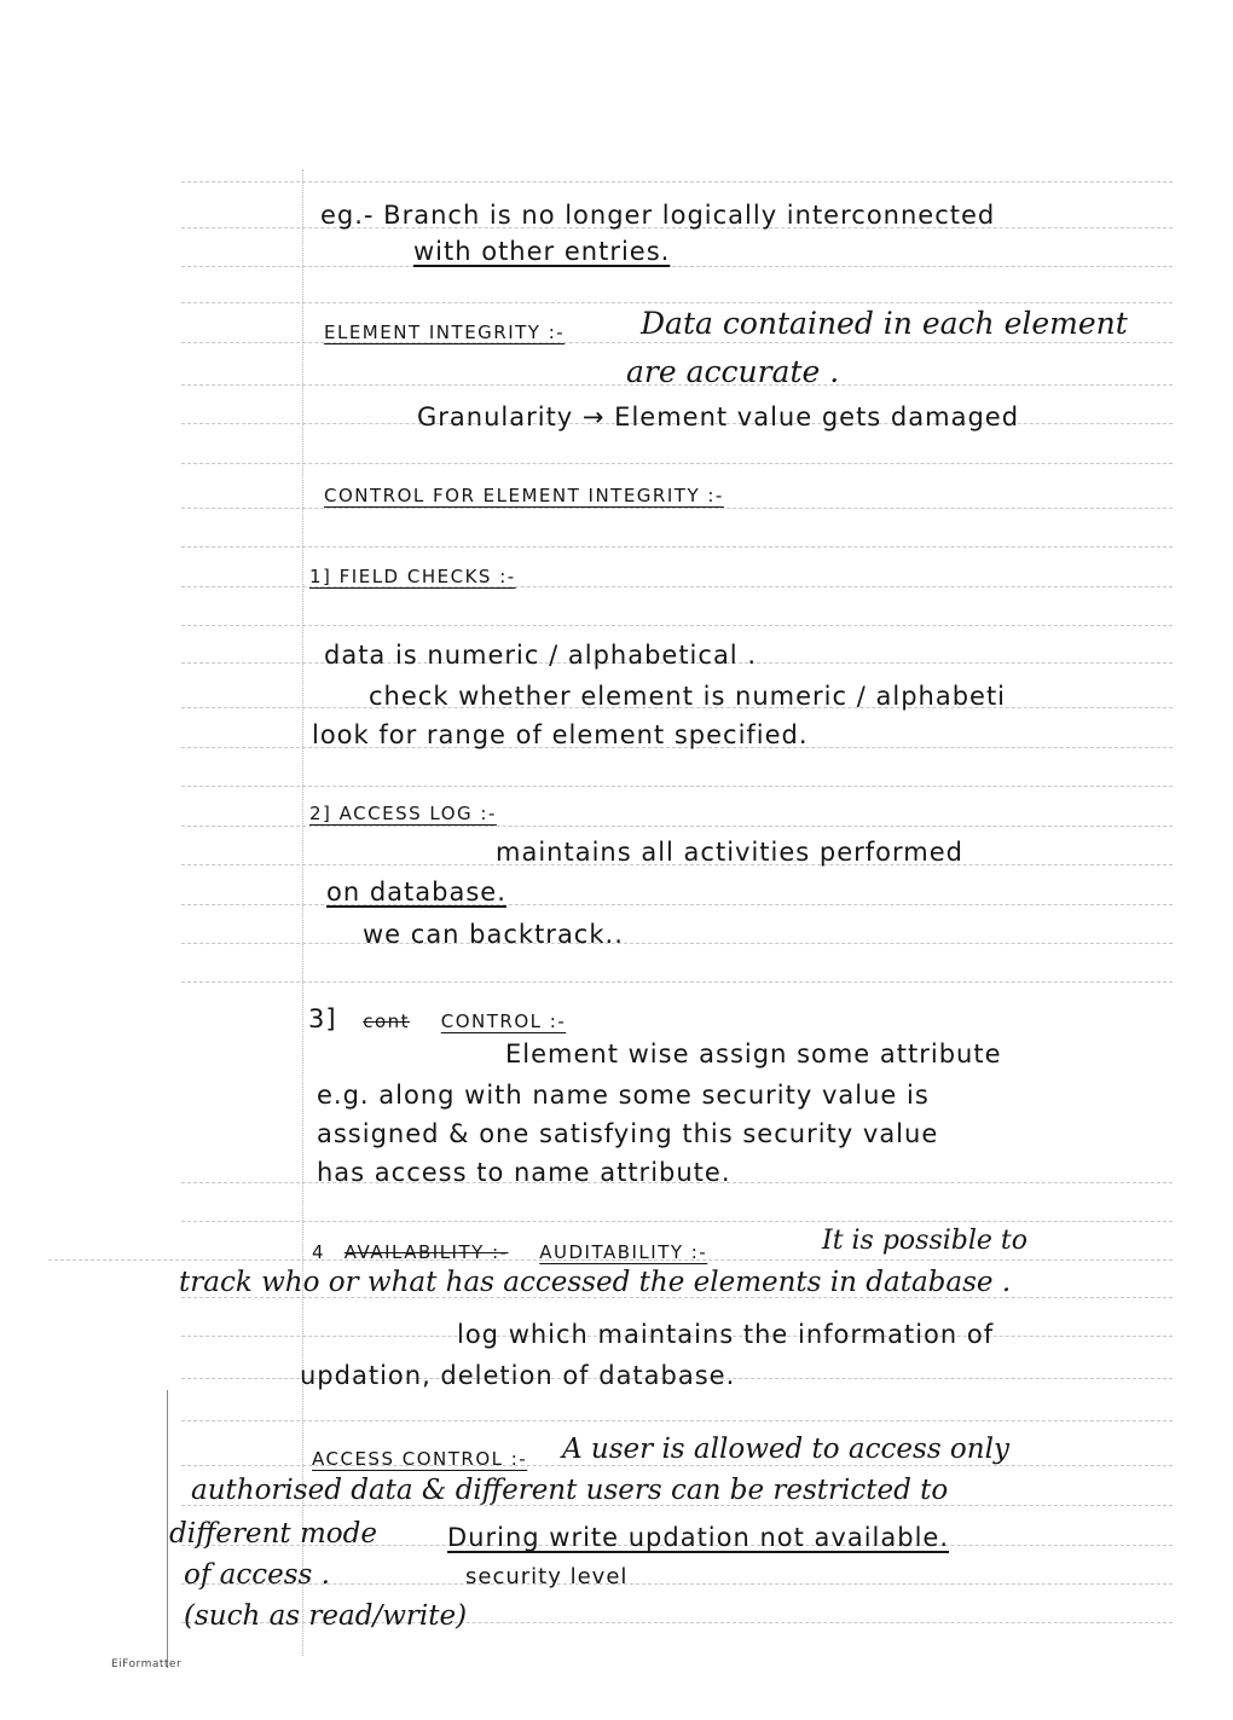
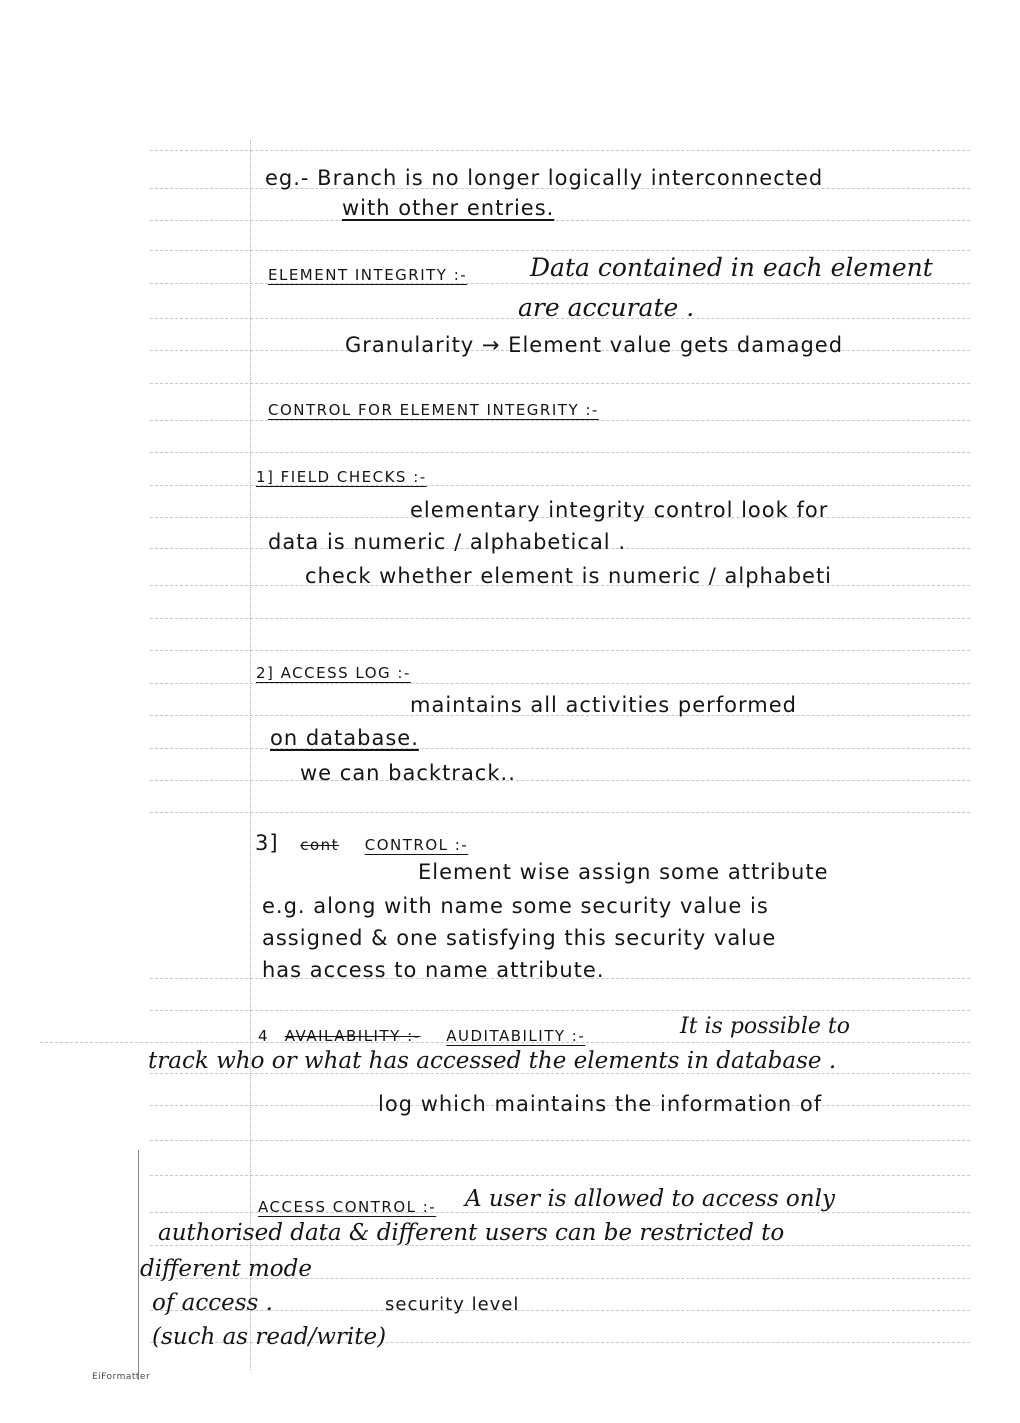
  eg.- Branch is no longer logically interconnected
  with other entries.
  ELEMENT INTEGRITY :-
  Data contained in each element
  are accurate .
  Granularity → Element value gets damaged
  CONTROL FOR ELEMENT INTEGRITY :-
  1] FIELD CHECKS :-
+ elementary integrity control look for
  data is numeric / alphabetical .
  check whether element is numeric / alphabeti
- look for range of element specified.
  2] ACCESS LOG :-
  maintains all activities performed
  on database.
  we can backtrack..
  3] cont CONTROL :-
  Element wise assign some attribute
  e.g. along with name some security value is
  assigned & one satisfying this security value
  has access to name attribute.
  4 AVAILABILITY :- AUDITABILITY :-
  It is possible to
  track who or what has accessed the elements in database .
  log which maintains the information of
- updation, deletion of database.
  ACCESS CONTROL :-
  A user is allowed to access only
  authorised data & different users can be restricted to
  different mode
- During write updation not available.
  of access .
  security level
  (such as read/write)
  EiFormatter
